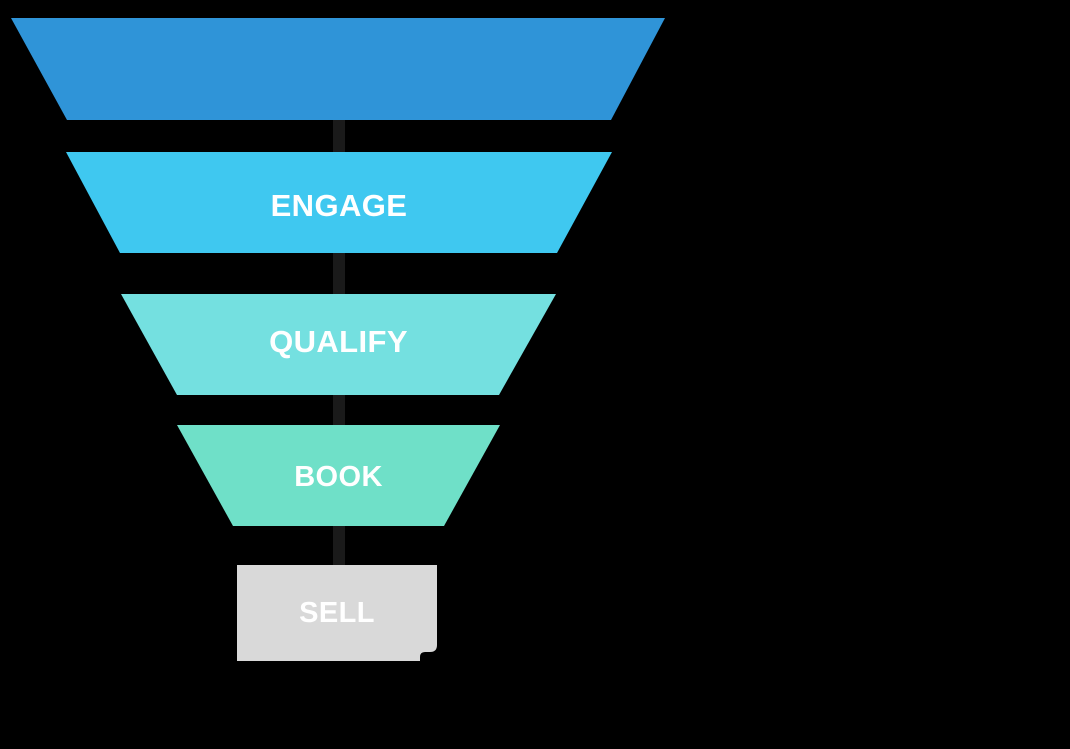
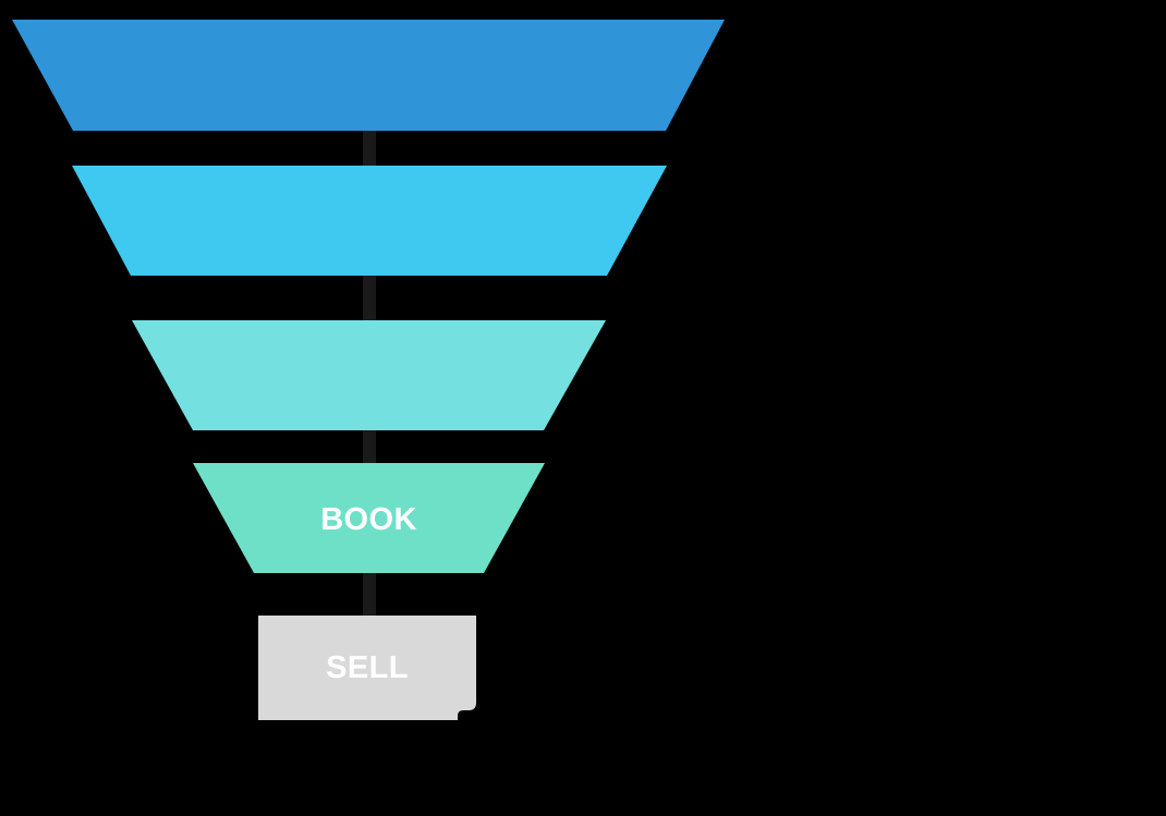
- ENGAGE
- QUALIFY
  BOOK
  SELL
